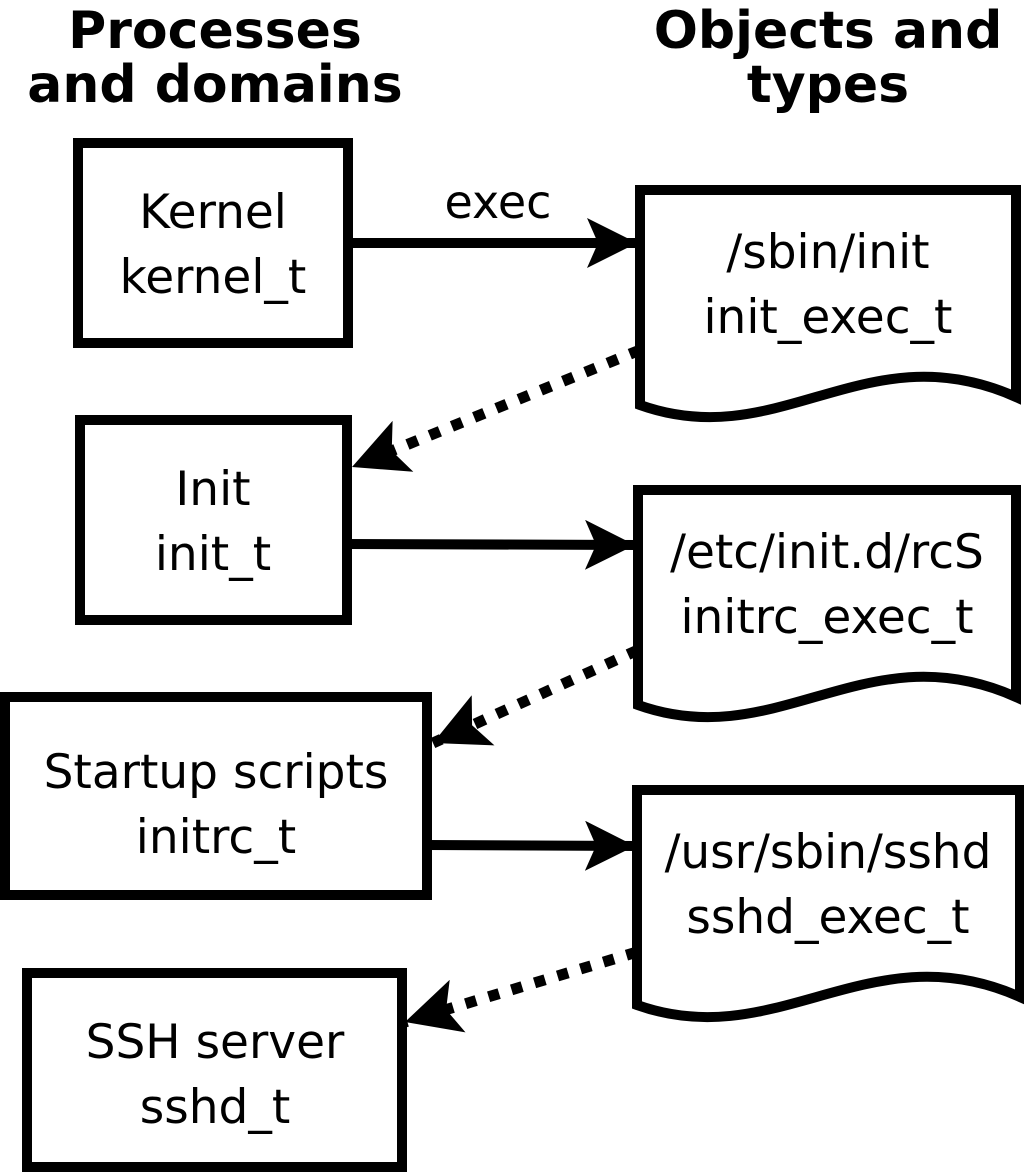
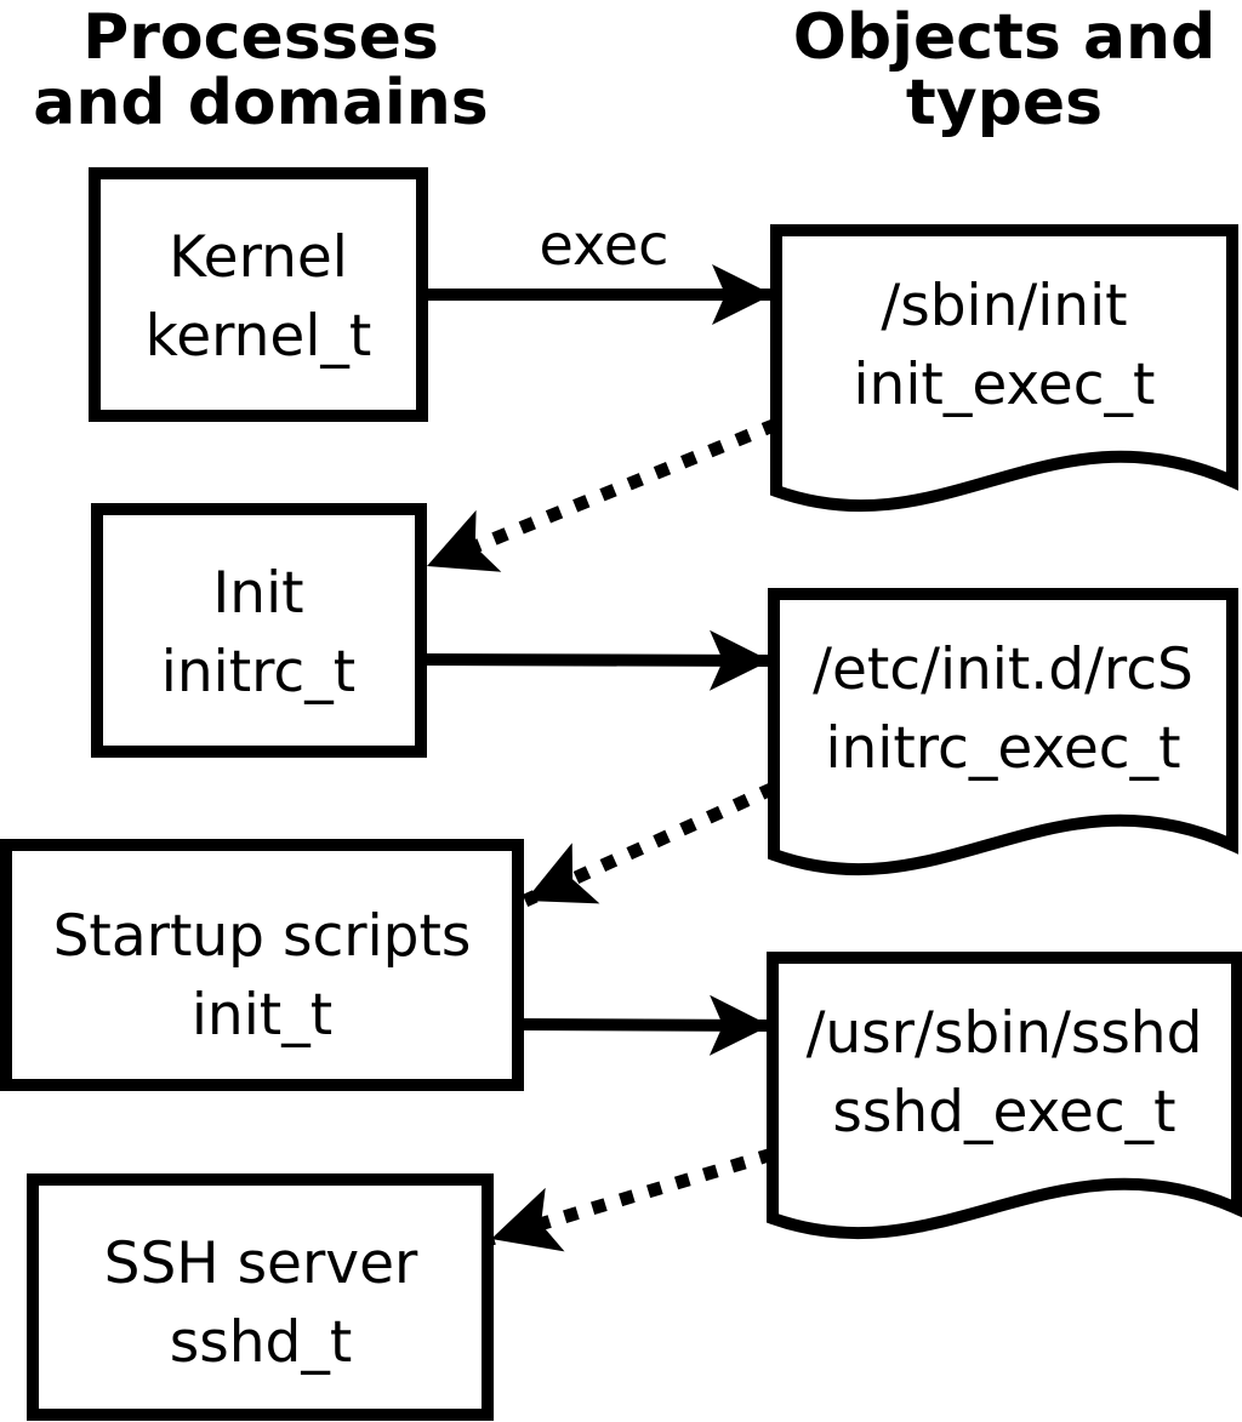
  Processes
  and domains
  Objects and
  types
  /sbin/init
  init_exec_t
  /etc/init.d/rcS
  initrc_exec_t
  /usr/sbin/sshd
  sshd_exec_t
  Kernel
  kernel_t
  Init
- init_t
+ initrc_t
  Startup scripts
- initrc_t
+ init_t
  SSH server
  sshd_t
  exec
